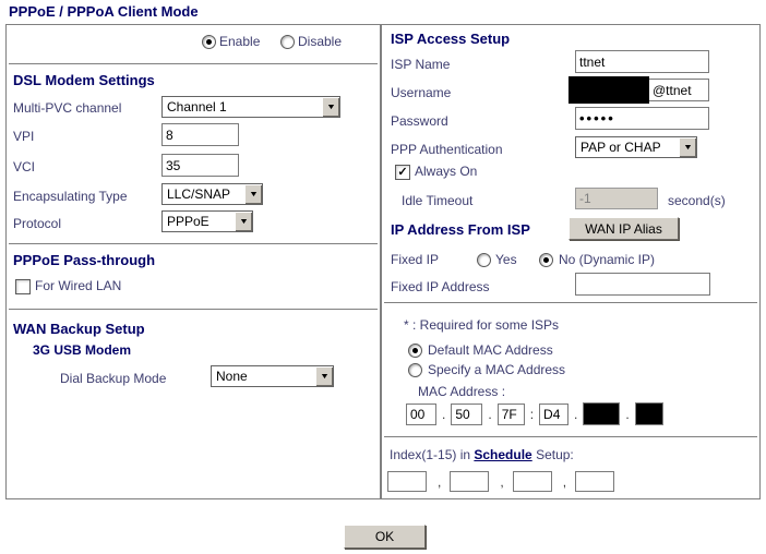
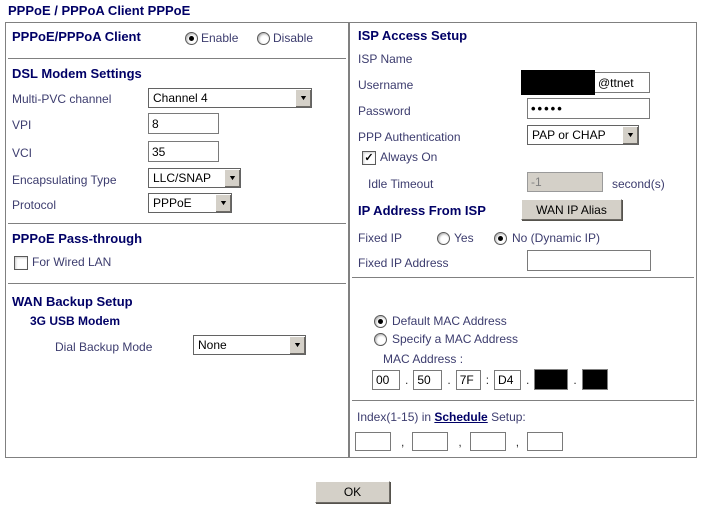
- PPPoE / PPPoA Client Mode
+ PPPoE / PPPoA Client PPPoE
+ PPPoE/PPPoA Client
  Enable
  Disable
  DSL Modem Settings
  Multi-PVC channel
- Channel 1
+ Channel 4
  VPI
  8
  VCI
  35
  Encapsulating Type
  LLC/SNAP
  Protocol
  PPPoE
  PPPoE Pass-through
  For Wired LAN
  WAN Backup Setup
  3G USB Modem
  Dial Backup Mode
  None
  ISP Access Setup
  ISP Name
- ttnet
  Username
  @ttnet
  Password
  •••••
  PPP Authentication
  PAP or CHAP
  ✓
  Always On
  Idle Timeout
  -1
  second(s)
  IP Address From ISP
  WAN IP Alias
  Fixed IP
  Yes
  No (Dynamic IP)
  Fixed IP Address
- * : Required for some ISPs
  Default MAC Address
  Specify a MAC Address
  MAC Address :
  00
  .
  50
  .
  7F
  :
  D4
  .
  .
  Index(1-15) in Schedule Setup:
  ,
  ,
  ,
  OK
